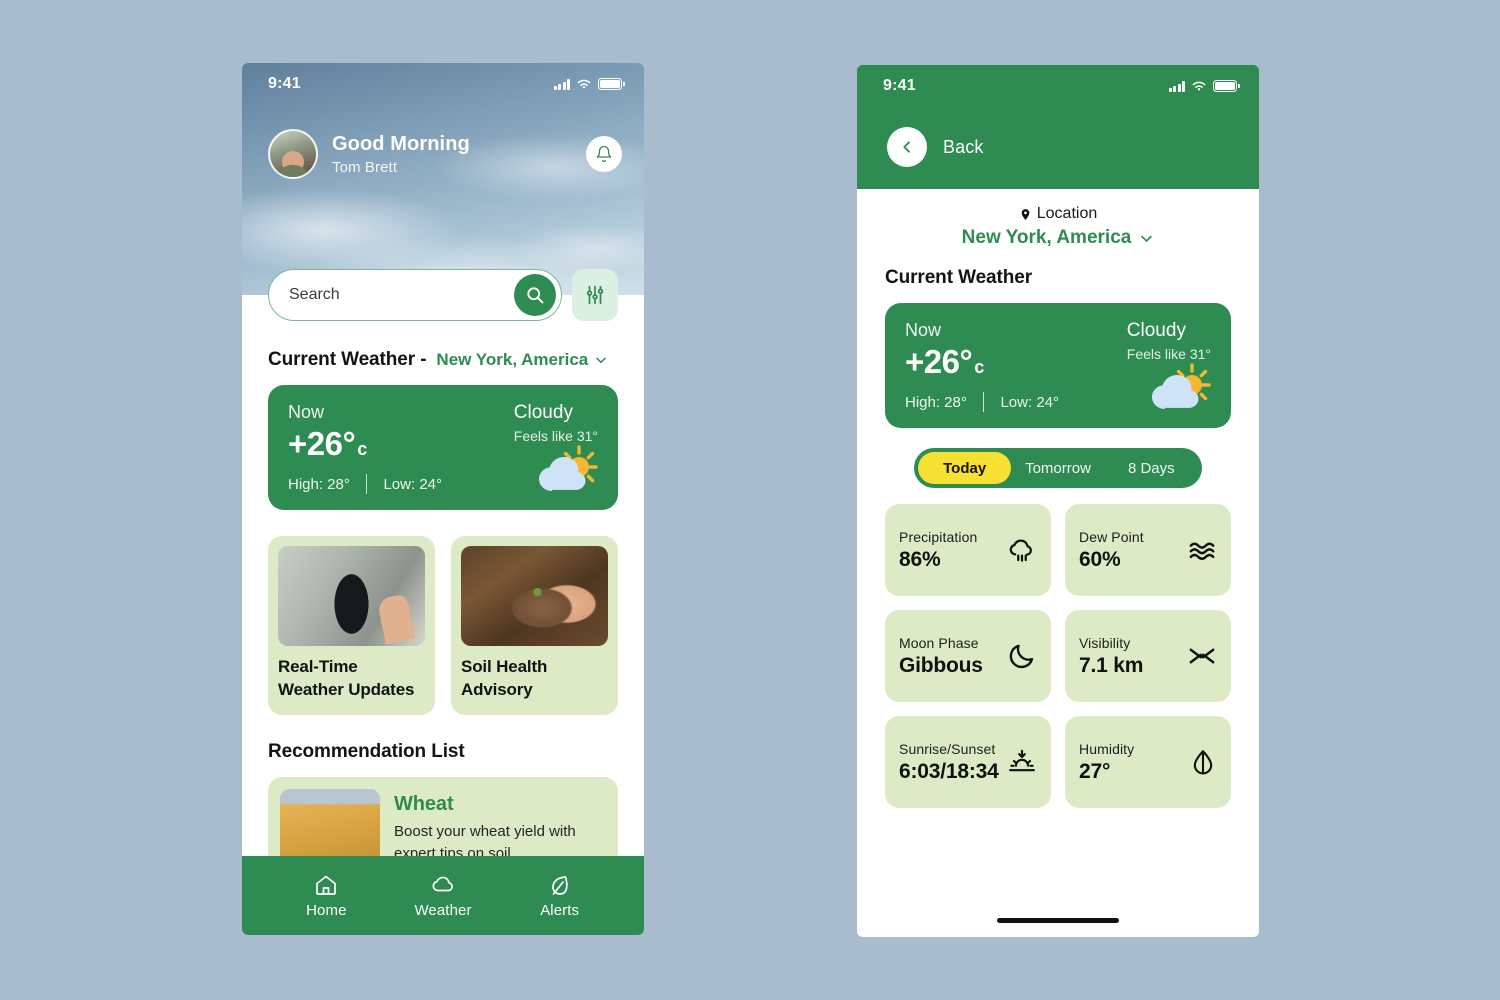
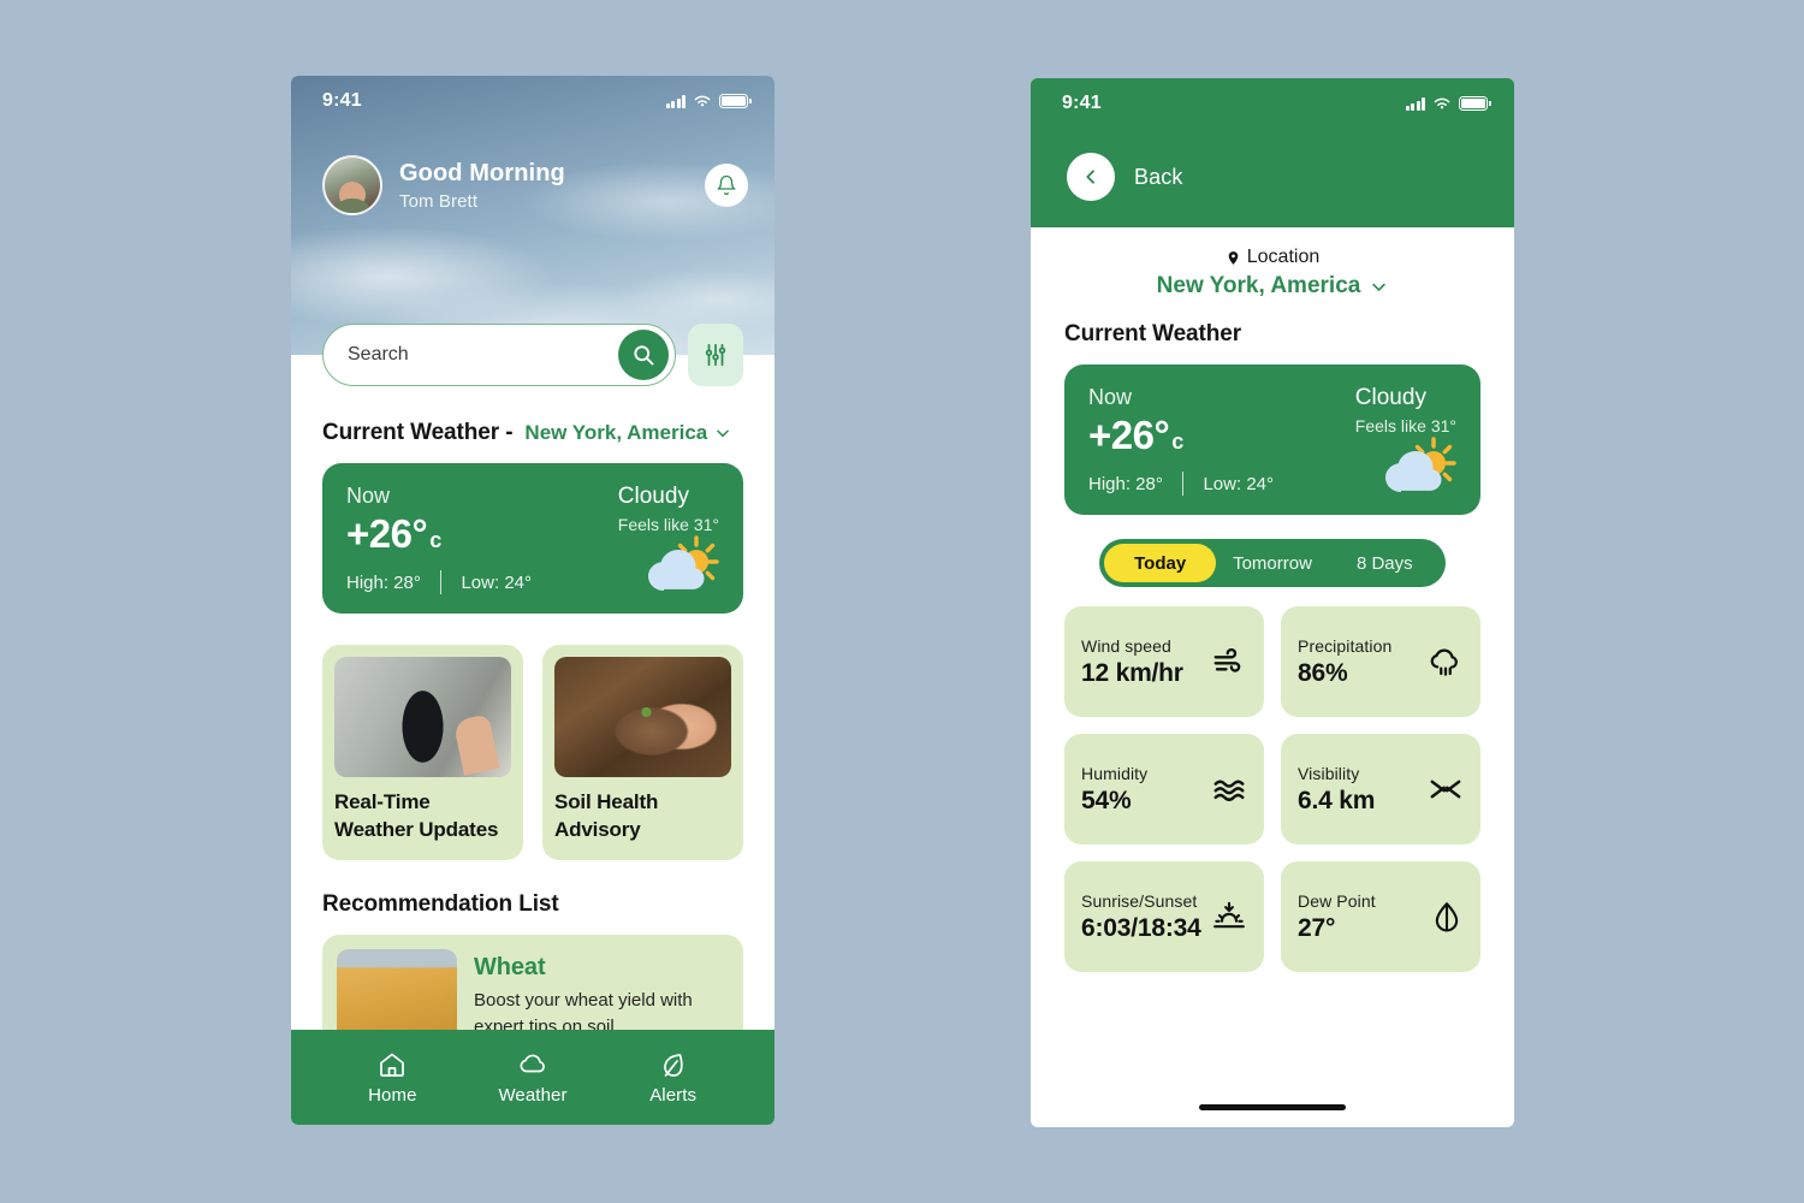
  9:41
  Good Morning
  Tom Brett
  Search
  Current Weather -
  New York, America
  Now
  +26°c
  Cloudy
  Feels like 31°
  High: 28°
  Low: 24°
  Real-Time Weather Updates
  Soil Health Advisory
  Recommendation List
  Wheat
  Home
  Weather
  Alerts
  9:41
  Back
  Location
  New York, America
  Current Weather
  Now
  +26°c
  Cloudy
  Feels like 31°
  High: 28°
  Low: 24°
  Today
  Tomorrow
  8 Days
+ Wind speed
+ 12 km/hr
  Precipitation
  86%
- Dew Point
+ Humidity
- 60%
+ 54%
- Moon Phase
- Gibbous
  Visibility
- 7.1 km
+ 6.4 km
  Sunrise/Sunset
  6:03/18:34
- Humidity
+ Dew Point
  27°
